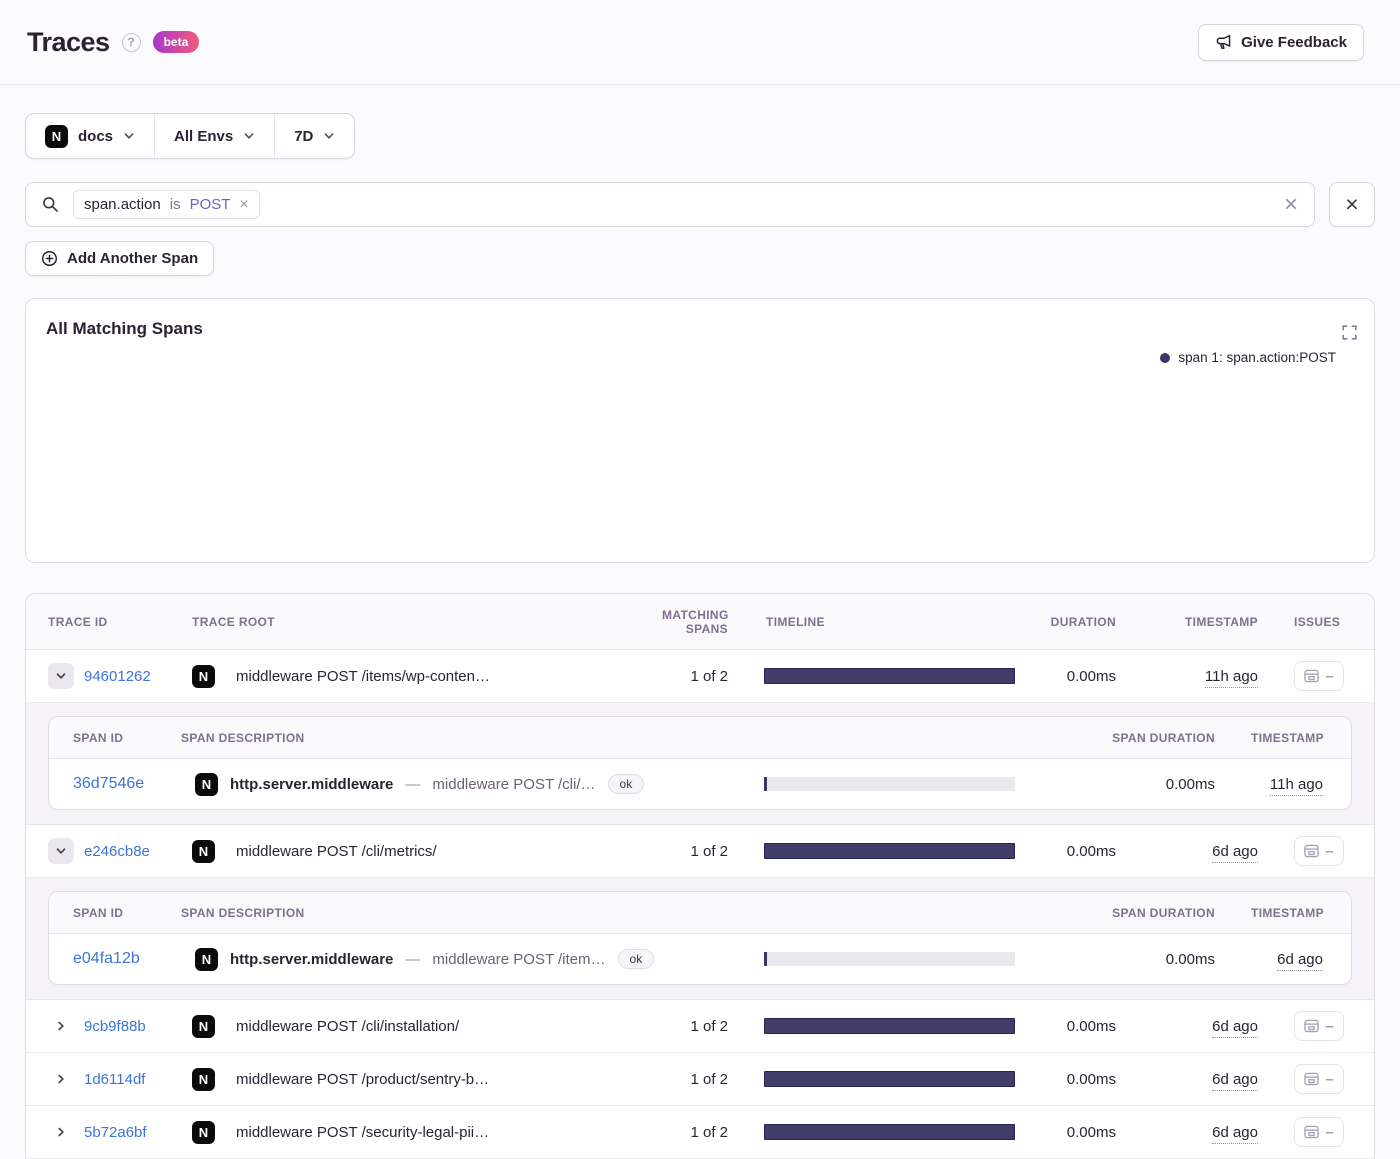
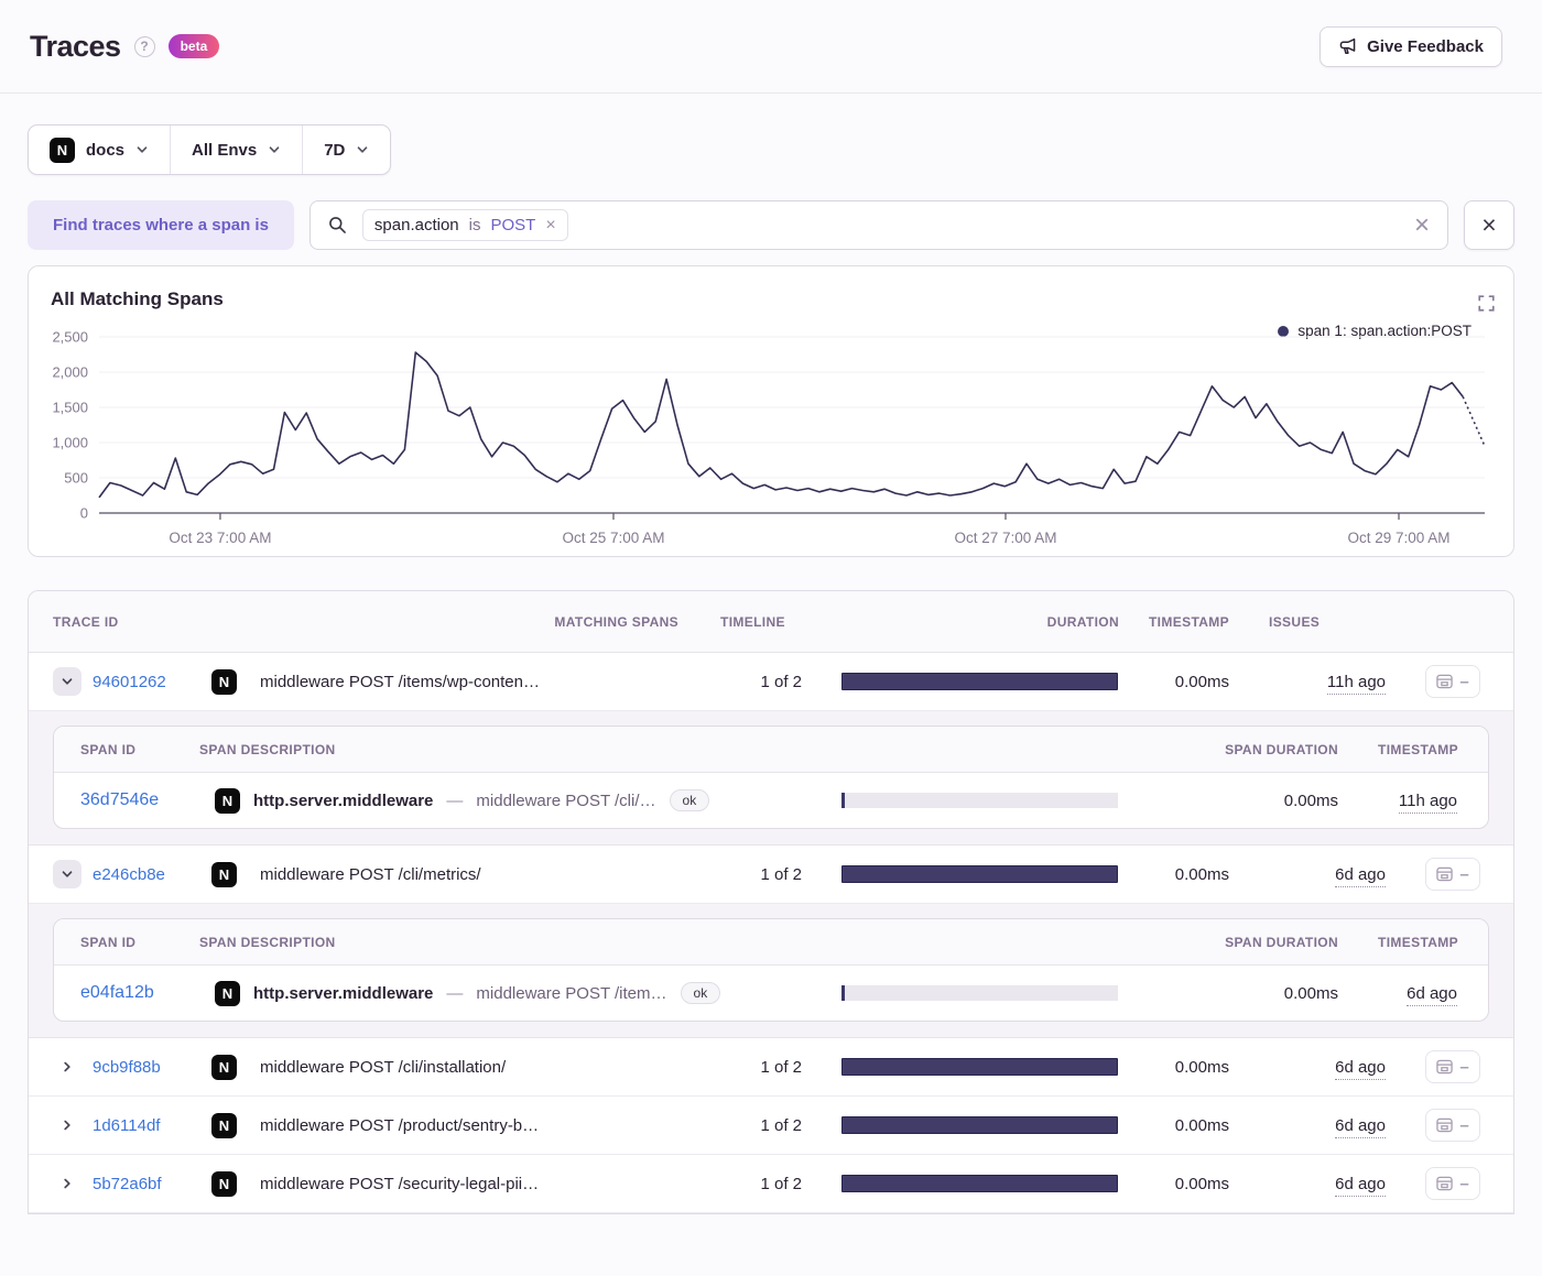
  Traces
  ?
  beta
  Give Feedback
  N
  docs
  All Envs
  7D
+ Find traces where a span is
  span.action
  is
  POST
  ×
  ×
  ×
- Add Another Span
  All Matching Spans
  span 1: span.action:POST
+ 0
+ 500
+ 1,000
+ 1,500
+ 2,000
+ 2,500
+ Oct 23 7:00 AM
+ Oct 25 7:00 AM
+ Oct 27 7:00 AM
+ Oct 29 7:00 AM
  TRACE ID
- TRACE ROOT
  MATCHING SPANS
  TIMELINE
  DURATION
  TIMESTAMP
  ISSUES
  94601262
  N
  middleware POST /items/wp-conten…
  1 of 2
  0.00ms
  11h ago
  –
  SPAN ID
  SPAN DESCRIPTION
  SPAN DURATION
  TIMESTAMP
  36d7546e
  N
  http.server.middleware
  —
  middleware POST /cli/…
  ok
  0.00ms
  11h ago
  e246cb8e
  N
  middleware POST /cli/metrics/
  1 of 2
  0.00ms
  6d ago
  –
  SPAN ID
  SPAN DESCRIPTION
  SPAN DURATION
  TIMESTAMP
  e04fa12b
  N
  http.server.middleware
  —
  middleware POST /item…
  ok
  0.00ms
  6d ago
  9cb9f88b
  N
  middleware POST /cli/installation/
  1 of 2
  0.00ms
  6d ago
  –
  1d6114df
  N
  middleware POST /product/sentry-b…
  1 of 2
  0.00ms
  6d ago
  –
  5b72a6bf
  N
  middleware POST /security-legal-pii…
  1 of 2
  0.00ms
  6d ago
  –
